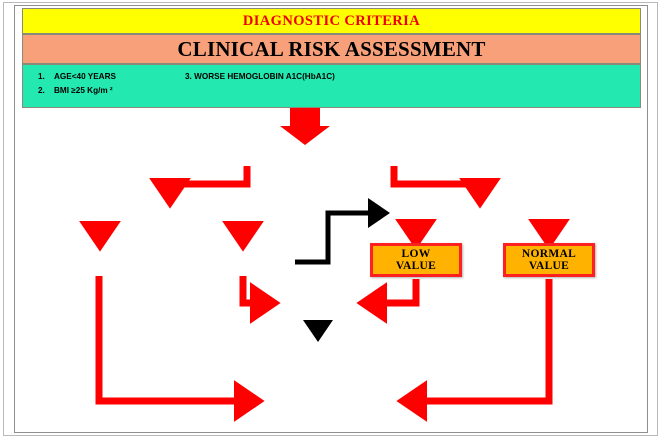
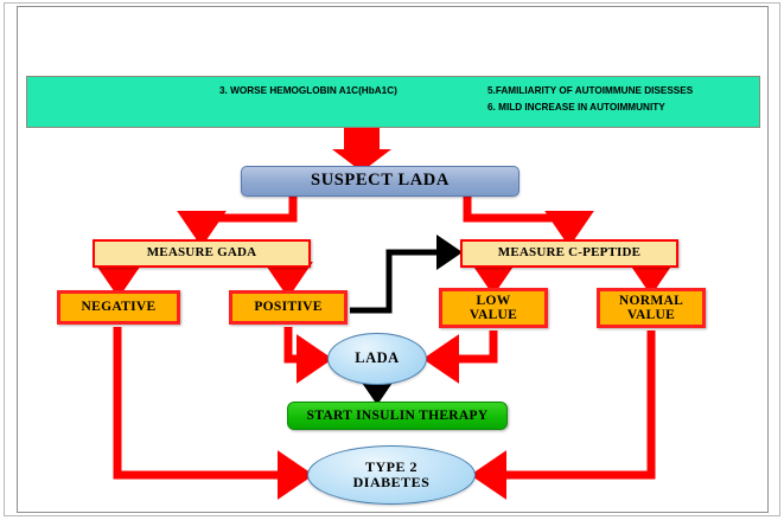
- DIAGNOSTIC CRITERIA
- CLINICAL RISK ASSESSMENT
- 1. AGE<40 YEARS
- 2. BMI ≥25 Kg/m ²
  3. WORSE HEMOGLOBIN A1C(HbA1C)
+ 5.FAMILIARITY OF AUTOIMMUNE DISESSES
+ 6. MILD INCREASE IN AUTOIMMUNITY
+ SUSPECT LADA
+ MEASURE GADA
+ MEASURE C-PEPTIDE
+ NEGATIVE
+ POSITIVE
  LOW
  VALUE
  NORMAL
  VALUE
+ LADA
+ START INSULIN THERAPY
+ TYPE 2
+ DIABETES
